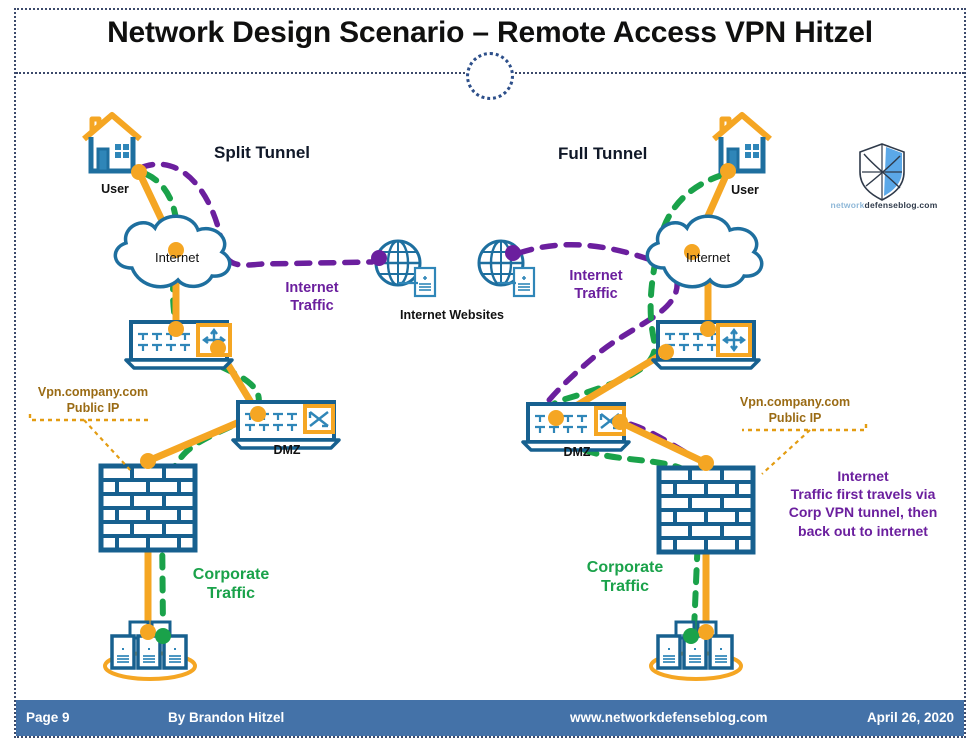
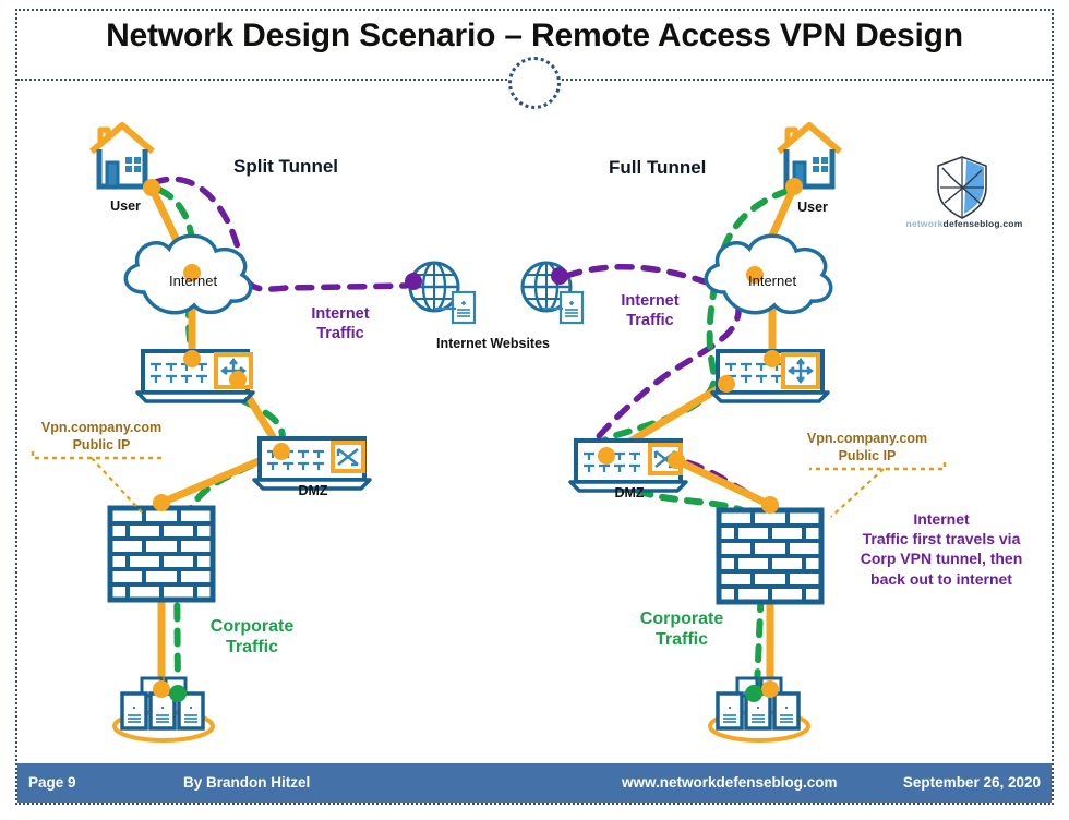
- Network Design Scenario – Remote Access VPN Hitzel
+ Network Design Scenario – Remote Access VPN Design
  Split Tunnel
  User
  Internet
  DMZ
  Vpn.company.com
  Public IP
  Internet
  Traffic
  Corporate
  Traffic
  Internet Websites
  Full Tunnel
  User
  Internet
  DMZ
  Vpn.company.com
  Public IP
  Internet
  Traffic
  Corporate
  Traffic
  Internet
  Traffic first travels via
  Corp VPN tunnel, then
  back out to internet
  networkdefenseblog.com
  Page 9
  By Brandon Hitzel
  www.networkdefenseblog.com
- April 26, 2020
+ September 26, 2020
